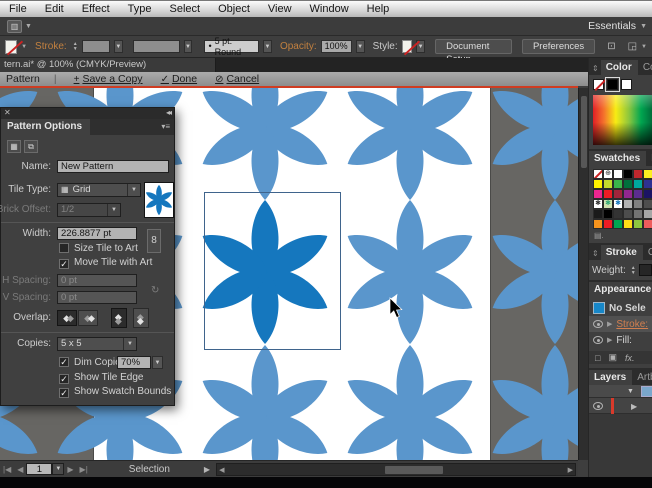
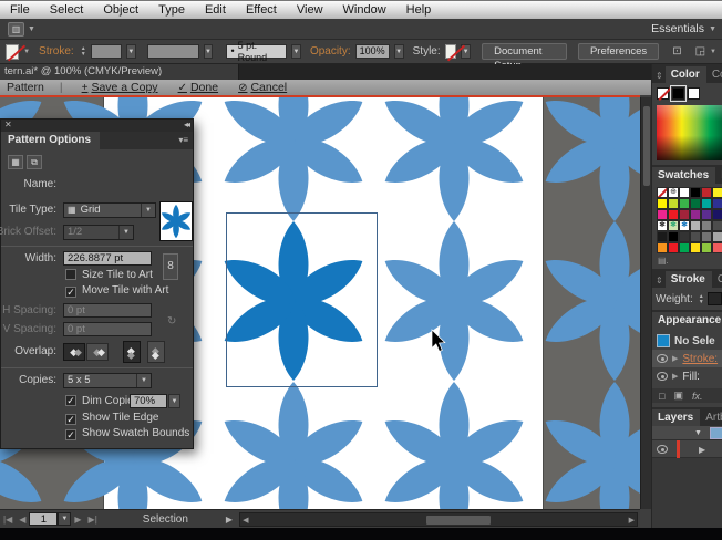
  File
- Edit
+ Select
- Effect
+ Object
  Type
- Select
+ Edit
- Object
+ Effect
  View
  Window
  Help
  ▥
  Essentials
  Stroke:
  •
  5 pt. Round
  Opacity:
  100%
  Style:
  Preferences
  ⊡
  ◲
  tern.ai* @ 100% (CMYK/Preview)
  Pattern
  |
  +
  Save a Copy
  ✓
  Done
  ⊘
  Cancel
  ✕
  ◂◂
  Pattern Options
  ▾≡
  ▦
  ⧉
  Name:
- New Pattern
  Tile Type:
  ▦
  Grid
  Brick Offset:
  1/2
  Width:
  226.8877 pt
  8
  Size Tile to Art
  ✓ Move Tile with Art
  H Spacing:
  0 pt
  ↻
  V Spacing:
  0 pt
  Overlap:
  ◆◆
  ◆◆
  Copies:
  5 x 5
  ✓
  70%
  ✓ Show Tile Edge
  ✓ Show Swatch Bounds
  ⇕
  Color
  Swatches
  ▤.
  ⇕
  Stroke
  Weight:
  Appearance
  No Sele
  Stroke:
  Fill:
  □
  ▣
  fx.
  Layers
  ▶
  |◀
  ◀
  1
  ▶
  ▶|
  Selection
  ▶
